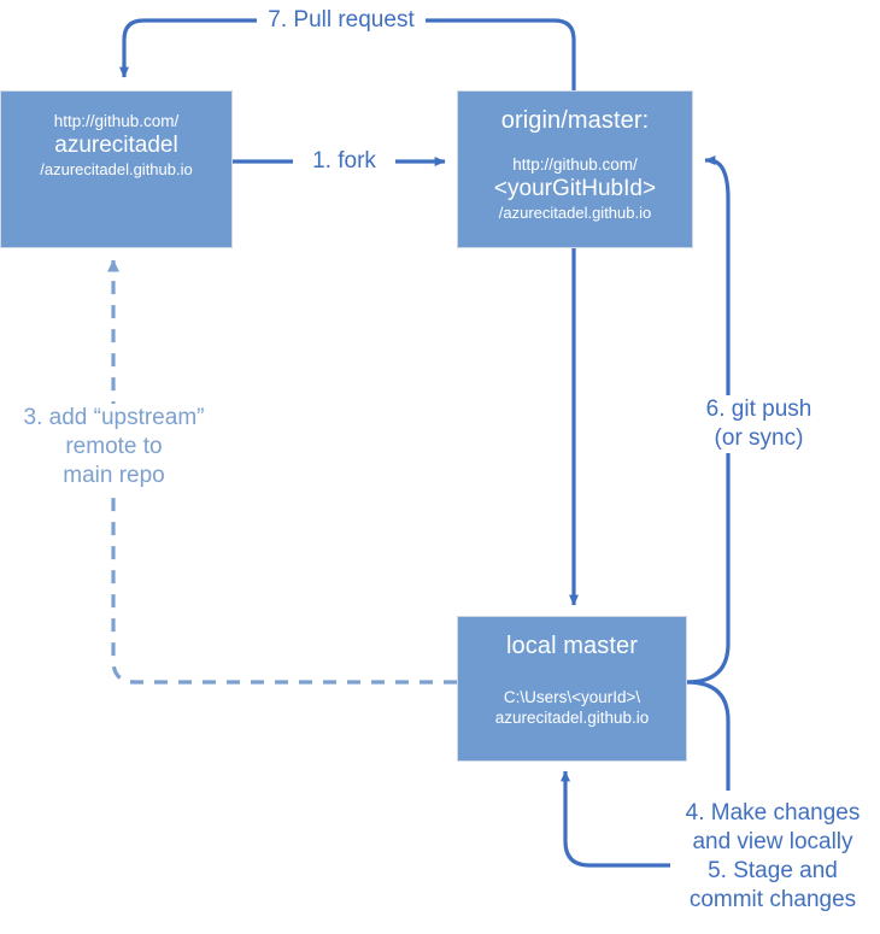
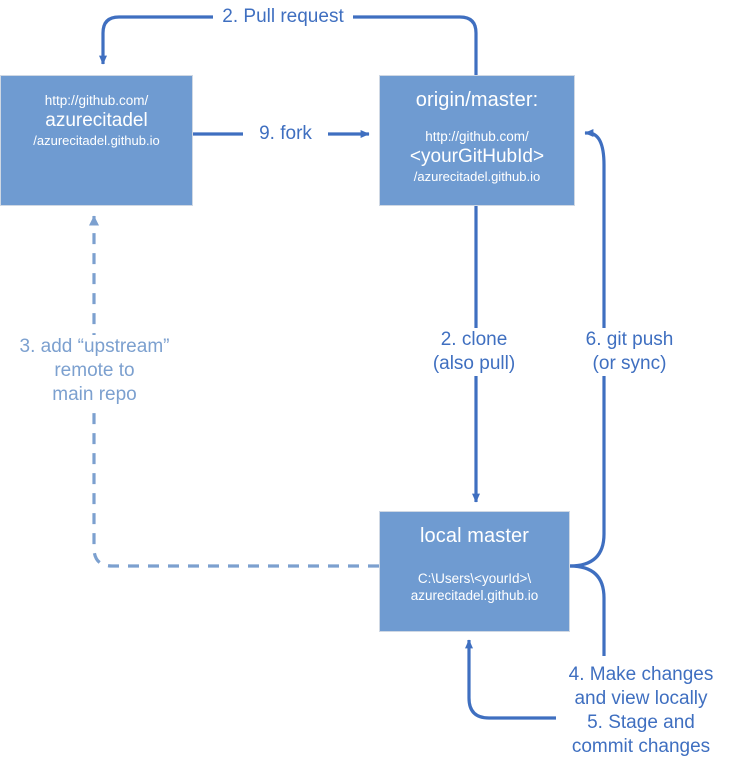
  http://github.com/
  azurecitadel
  /azurecitadel.github.io
  origin/master:
  http://github.com/
  <yourGitHubId>
  /azurecitadel.github.io
  local master
  C:\Users\<yourId>\
  azurecitadel.github.io
- 7. Pull request
+ 2. Pull request
- 1. fork
+ 9. fork
+ 2. clone
+ (also pull)
  3. add “upstream”
  remote to
  main repo
  6. git push
  (or sync)
  4. Make changes
  and view locally
  5. Stage and
  commit changes
